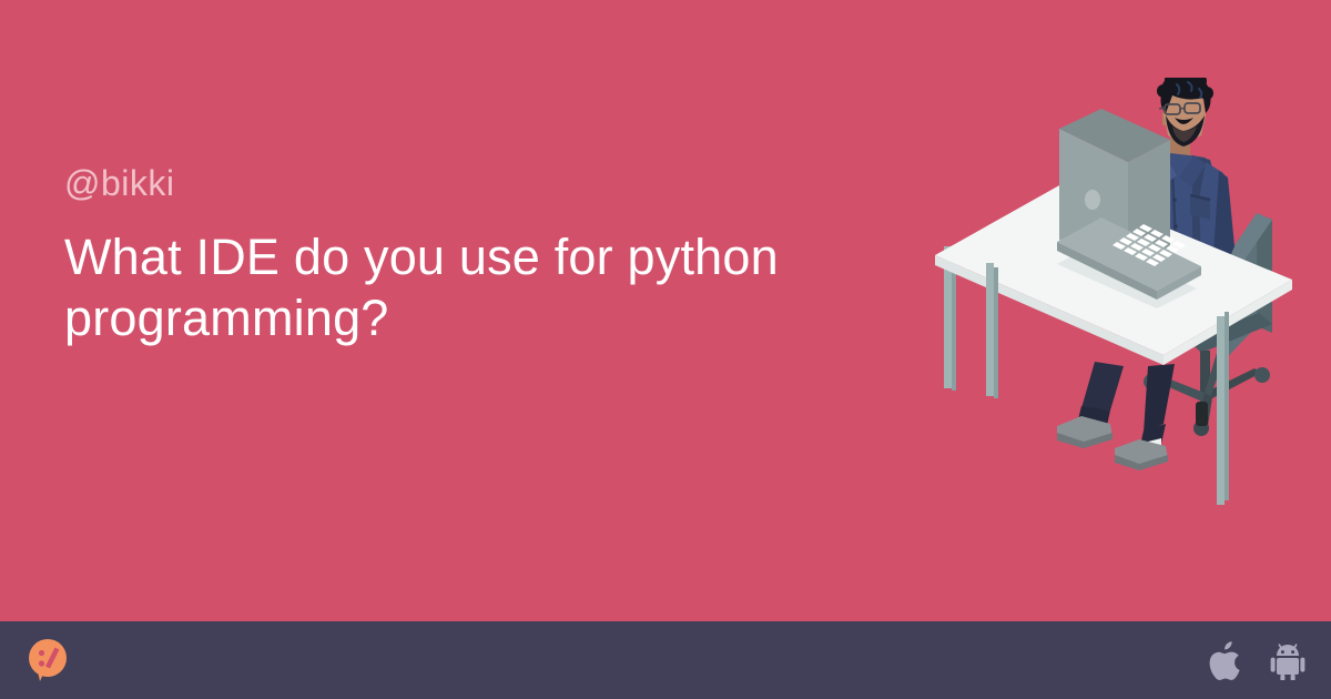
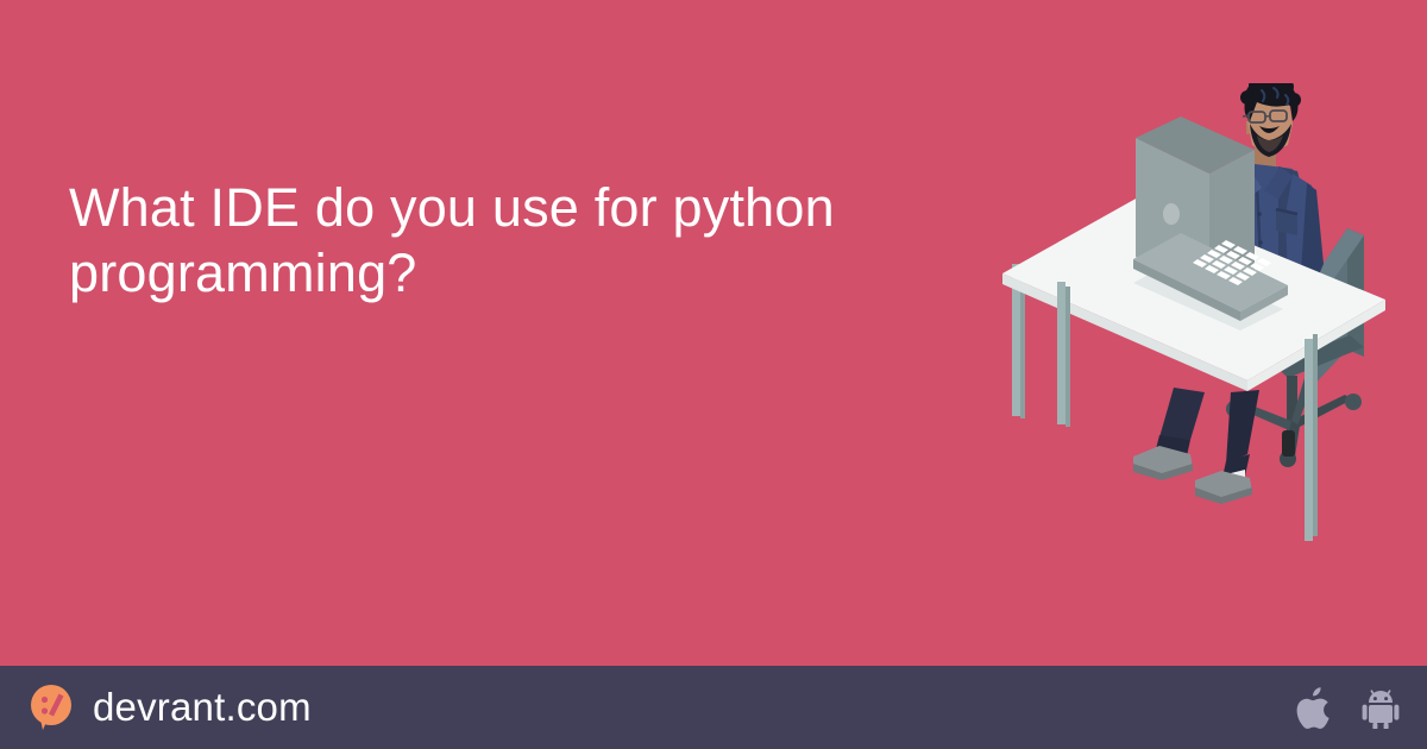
- @bikki
  What IDE do you use for python programming?
+ devrant.com
